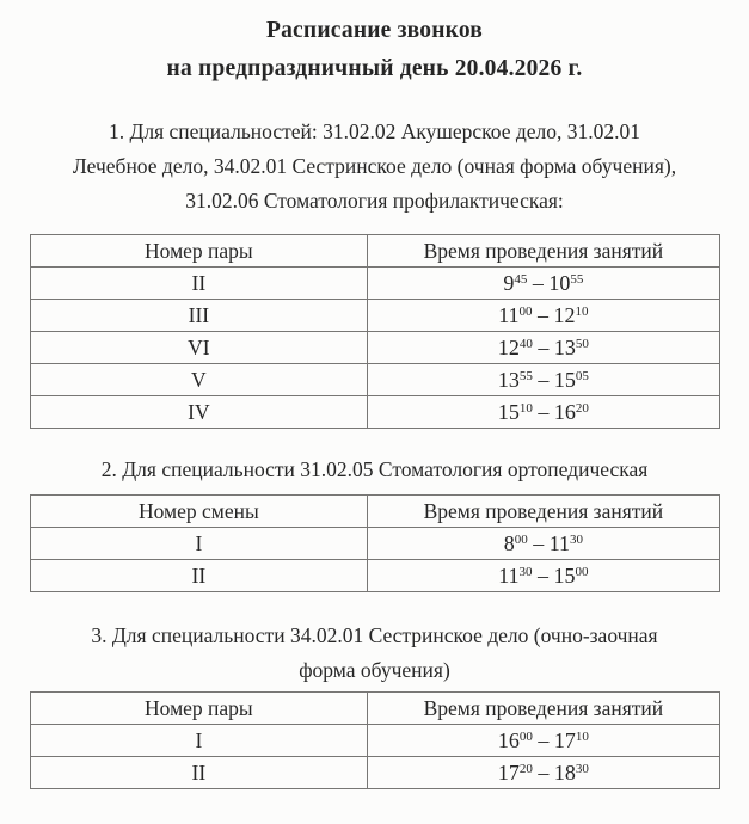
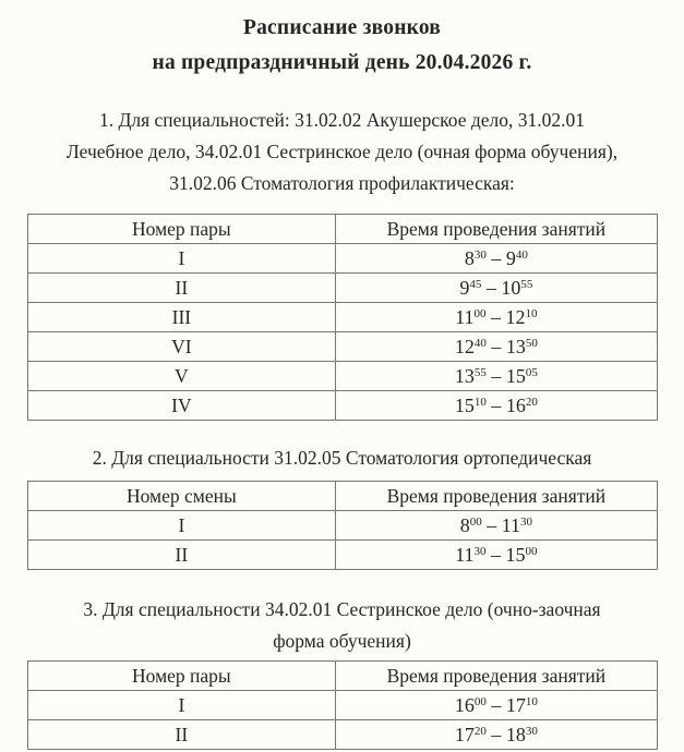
  Расписание звонков
  на предпраздничный день 20.04.2026 г.
  1. Для специальностей: 31.02.02 Акушерское дело, 31.02.01
  Лечебное дело, 34.02.01 Сестринское дело (очная форма обучения),
  31.02.06 Стоматология профилактическая:
  Номер пары	Время проведения занятий
+ I	830 – 940
  II	945 – 1055
  III	1100 – 1210
  VI	1240 – 1350
  V	1355 – 1505
  IV	1510 – 1620
  2. Для специальности 31.02.05 Стоматология ортопедическая
  Номер смены	Время проведения занятий
  I	800 – 1130
  II	1130 – 1500
  3. Для специальности 34.02.01 Сестринское дело (очно-заочная
  форма обучения)
  Номер пары	Время проведения занятий
  I	1600 – 1710
  II	1720 – 1830
